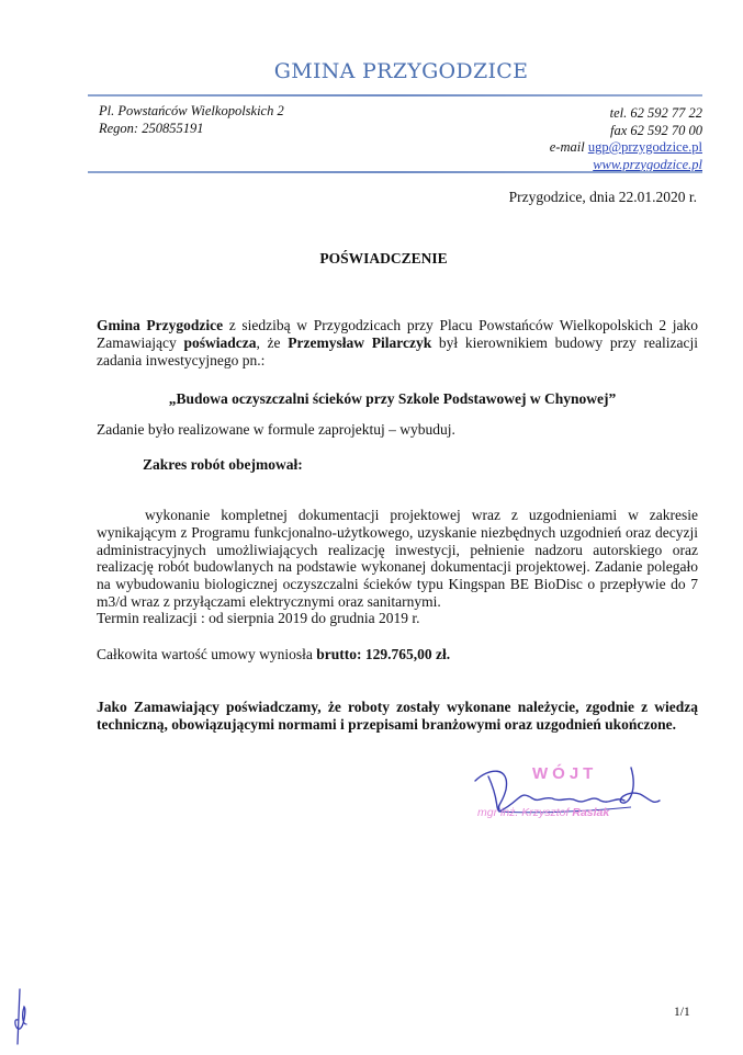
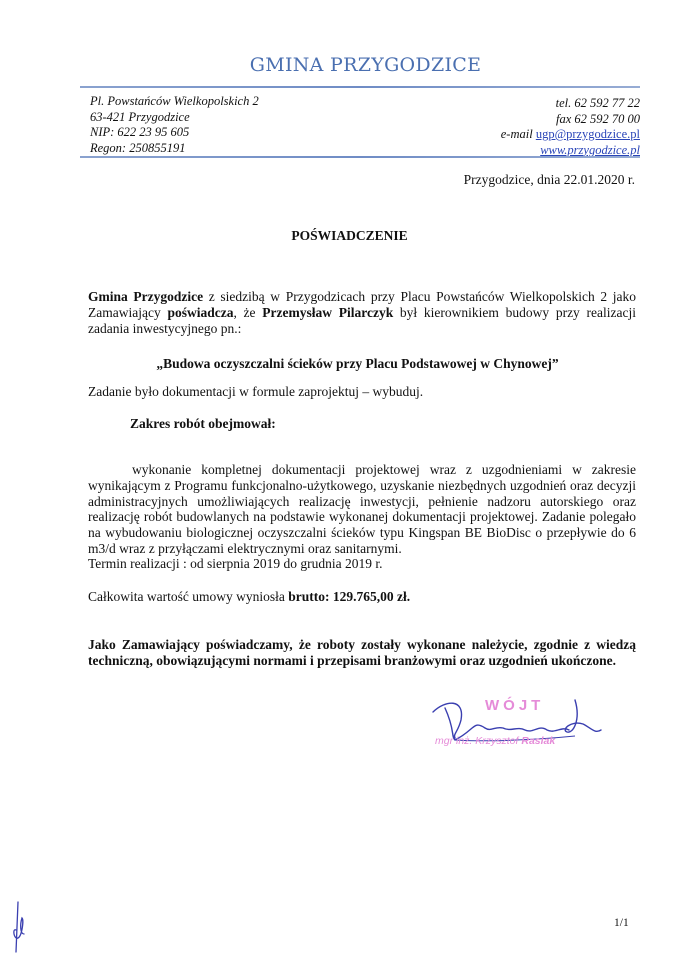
  GMINA PRZYGODZICE
  Pl. Powstańców Wielkopolskich 2
+ 63-421 Przygodzice
+ NIP: 622 23 95 605
  Regon: 250855191
  tel. 62 592 77 22
  fax 62 592 70 00
  e-mail ugp@przygodzice.pl
  www.przygodzice.pl
  Przygodzice, dnia 22.01.2020 r.
  POŚWIADCZENIE
  Gmina Przygodzice z siedzibą w Przygodzicach przy Placu Powstańców Wielkopolskich 2 jako Zamawiający poświadcza, że Przemysław Pilarczyk był kierownikiem budowy przy realizacji zadania inwestycyjnego pn.:
- „Budowa oczyszczalni ścieków przy Szkole Podstawowej w Chynowej”
+ „Budowa oczyszczalni ścieków przy Placu Podstawowej w Chynowej”
- Zadanie było realizowane w formule zaprojektuj – wybuduj.
+ Zadanie było dokumentacji w formule zaprojektuj – wybuduj.
  Zakres robót obejmował:
- wykonanie kompletnej dokumentacji projektowej wraz z uzgodnieniami w zakresie wynikającym z Programu funkcjonalno-użytkowego, uzyskanie niezbędnych uzgodnień oraz decyzji administracyjnych umożliwiających realizację inwestycji, pełnienie nadzoru autorskiego oraz realizację robót budowlanych na podstawie wykonanej dokumentacji projektowej. Zadanie polegało na wybudowaniu biologicznej oczyszczalni ścieków typu Kingspan BE BioDisc o przepływie do 7 m3/d wraz z przyłączami elektrycznymi oraz sanitarnymi.
+ wykonanie kompletnej dokumentacji projektowej wraz z uzgodnieniami w zakresie wynikającym z Programu funkcjonalno-użytkowego, uzyskanie niezbędnych uzgodnień oraz decyzji administracyjnych umożliwiających realizację inwestycji, pełnienie nadzoru autorskiego oraz realizację robót budowlanych na podstawie wykonanej dokumentacji projektowej. Zadanie polegało na wybudowaniu biologicznej oczyszczalni ścieków typu Kingspan BE BioDisc o przepływie do 6 m3/d wraz z przyłączami elektrycznymi oraz sanitarnymi.
  Termin realizacji : od sierpnia 2019 do grudnia 2019 r.
  Całkowita wartość umowy wyniosła brutto: 129.765,00 zł.
  Jako Zamawiający poświadczamy, że roboty zostały wykonane należycie, zgodnie z wiedzą techniczną, obowiązującymi normami i przepisami branżowymi oraz uzgodnień ukończone.
  WÓJT
  mgr inż. Krzysztof Raslak
  1/1
